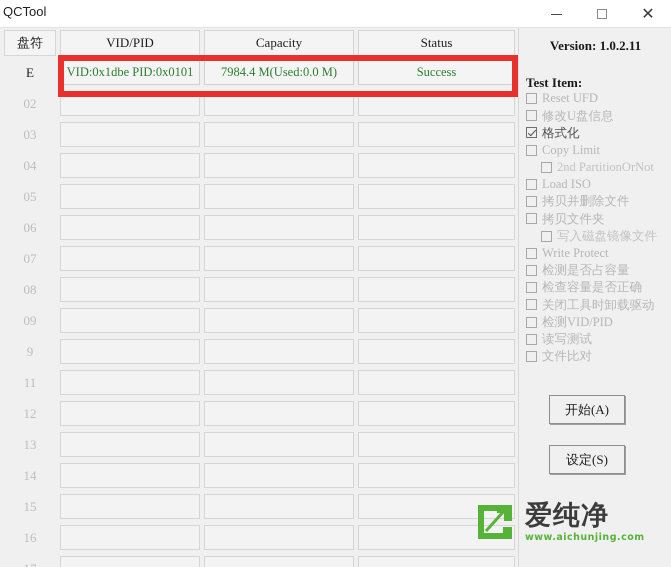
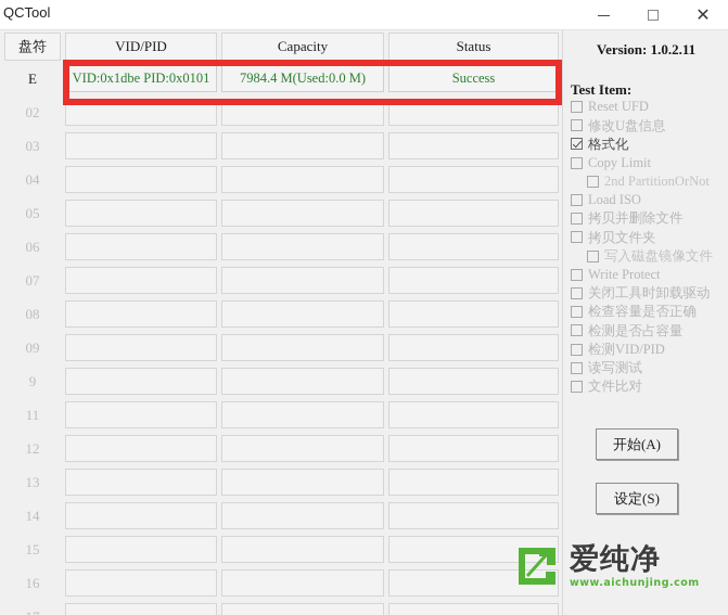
  QCTool
  ✕
  盘符
  VID/PID
  Capacity
  Status
  E
  VID:0x1dbe PID:0x0101
  7984.4 M(Used:0.0 M)
  Success
  02
  03
  04
  05
  06
  07
  08
  09
  9
  11
  12
  13
  14
  15
  16
  Version: 1.0.2.11
  Test Item:
  Reset UFD
  修改U盘信息
  格式化
  Copy Limit
  2nd PartitionOrNot
  Load ISO
  拷贝并删除文件
  拷贝文件夹
  写入磁盘镜像文件
  Write Protect
- 检测是否占容量
+ 关闭工具时卸载驱动
  检查容量是否正确
- 关闭工具时卸载驱动
+ 检测是否占容量
  检测VID/PID
  读写测试
  文件比对
  开始(A)
  设定(S)
  爱纯净
  www.aichunjing.com
